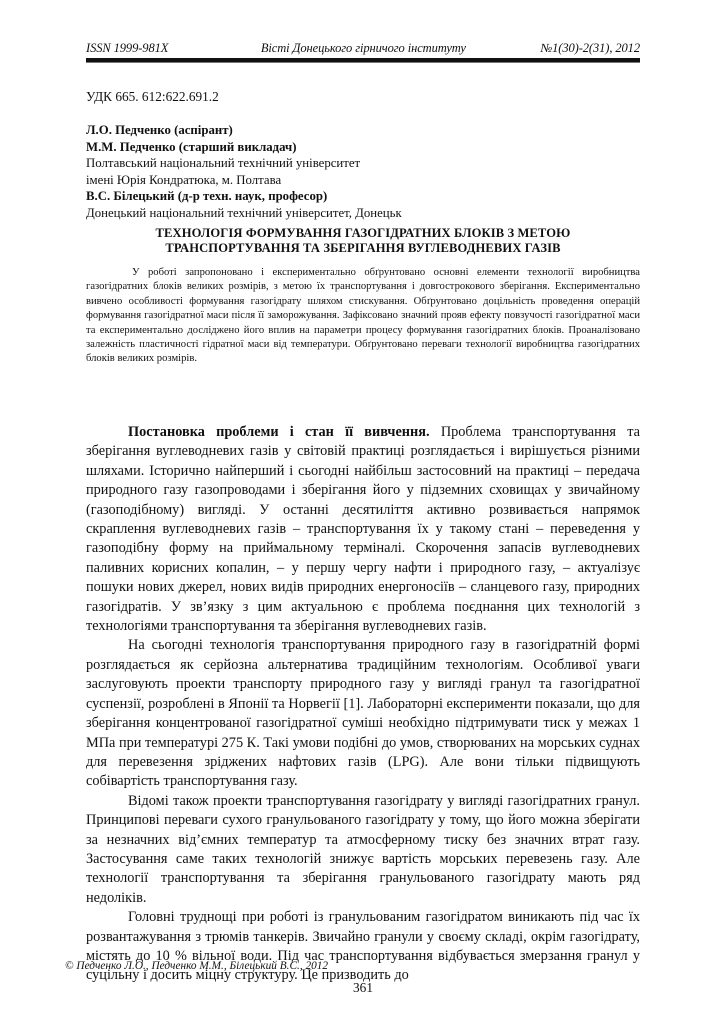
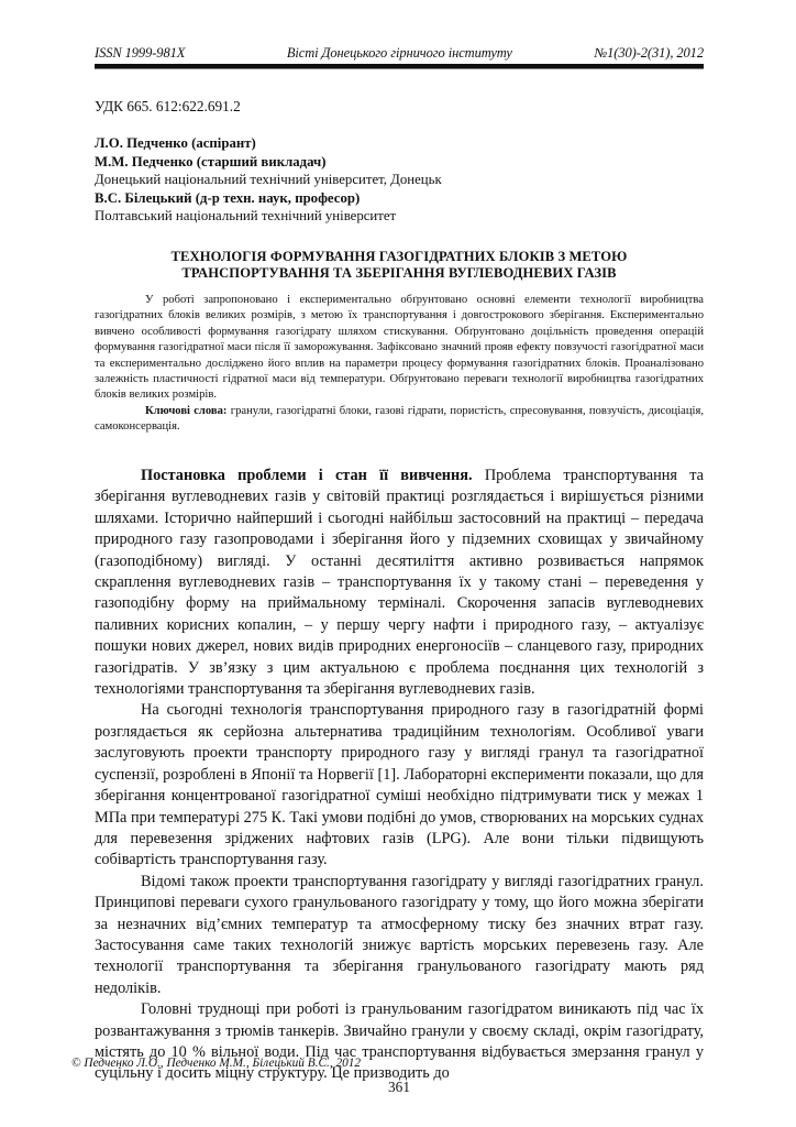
  ISSN 1999-981X
  Вісті Донецького гірничого інституту
  №1(30)-2(31), 2012
  УДК 665. 612:622.691.2
  Л.О. Педченко (аспірант)
  М.М. Педченко (старший викладач)
- Полтавський національний технічний університет
+ Донецький національний технічний університет, Донецьк
- імені Юрія Кондратюка, м. Полтава
  В.С. Білецький (д-р техн. наук, професор)
- Донецький національний технічний університет, Донецьк
+ Полтавський національний технічний університет
  ТЕХНОЛОГІЯ ФОРМУВАННЯ ГАЗОГІДРАТНИХ БЛОКІВ З МЕТОЮ
  ТРАНСПОРТУВАННЯ ТА ЗБЕРІГАННЯ ВУГЛЕВОДНЕВИХ ГАЗІВ
  У роботі запропоновано і експериментально обґрунтовано основні елементи технології виробництва газогідратних блоків великих розмірів, з метою їх транспортування і довгострокового зберігання. Експериментально вивчено особливості формування газогідрату шляхом стискування. Обґрунтовано доцільність проведення операцій формування газогідратної маси після її заморожування. Зафіксовано значний прояв ефекту повзучості газогідратної маси та експериментально досліджено його вплив на параметри процесу формування газогідратних блоків. Проаналізовано залежність пластичності гідратної маси від температури. Обґрунтовано переваги технології виробництва газогідратних блоків великих розмірів.
+ Ключові слова: гранули, газогідратні блоки, газові гідрати, пористість, спресовування, повзучість, дисоціація, самоконсервація.
  Постановка проблеми і стан її вивчення. Проблема транспортування та зберігання вуглеводневих газів у світовій практиці розглядається і вирішується різними шляхами. Історично найперший і сьогодні найбільш застосовний на практиці – передача природного газу газопроводами і зберігання його у підземних сховищах у звичайному (газоподібному) вигляді. У останні десятиліття активно розвивається напрямок скраплення вуглеводневих газів – транспортування їх у такому стані – переведення у газоподібну форму на приймальному терміналі. Скорочення запасів вуглеводневих паливних корисних копалин, – у першу чергу нафти і природного газу, – актуалізує пошуки нових джерел, нових видів природних енергоносіїв – сланцевого газу, природних газогідратів. У зв’язку з цим актуальною є проблема поєднання цих технологій з технологіями транспортування та зберігання вуглеводневих газів.
  На сьогодні технологія транспортування природного газу в газогідратній формі розглядається як серйозна альтернатива традиційним технологіям. Особливої уваги заслуговують проекти транспорту природного газу у вигляді гранул та газогідратної суспензії, розроблені в Японії та Норвегії [1]. Лабораторні експерименти показали, що для зберігання концентрованої газогідратної суміші необхідно підтримувати тиск у межах 1 МПа при температурі 275 К. Такі умови подібні до умов, створюваних на морських суднах для перевезення зріджених нафтових газів (LPG). Але вони тільки підвищують собівартість транспортування газу.
  Відомі також проекти транспортування газогідрату у вигляді газогідратних гранул. Принципові переваги сухого гранульованого газогідрату у тому, що його можна зберігати за незначних від’ємних температур та атмосферному тиску без значних втрат газу. Застосування саме таких технологій знижує вартість морських перевезень газу. Але технології транспортування та зберігання гранульованого газогідрату мають ряд недоліків.
  Головні труднощі при роботі із гранульованим газогідратом виникають під час їх розвантажування з трюмів танкерів. Звичайно гранули у своєму складі, окрім газогідрату, містять до 10 % вільної води. Під час транспортування відбувається змерзання гранул у суцільну і досить міцну структуру. Це призводить до
  © Педченко Л.О., Педченко М.М., Білецький В.С., 2012
  361
